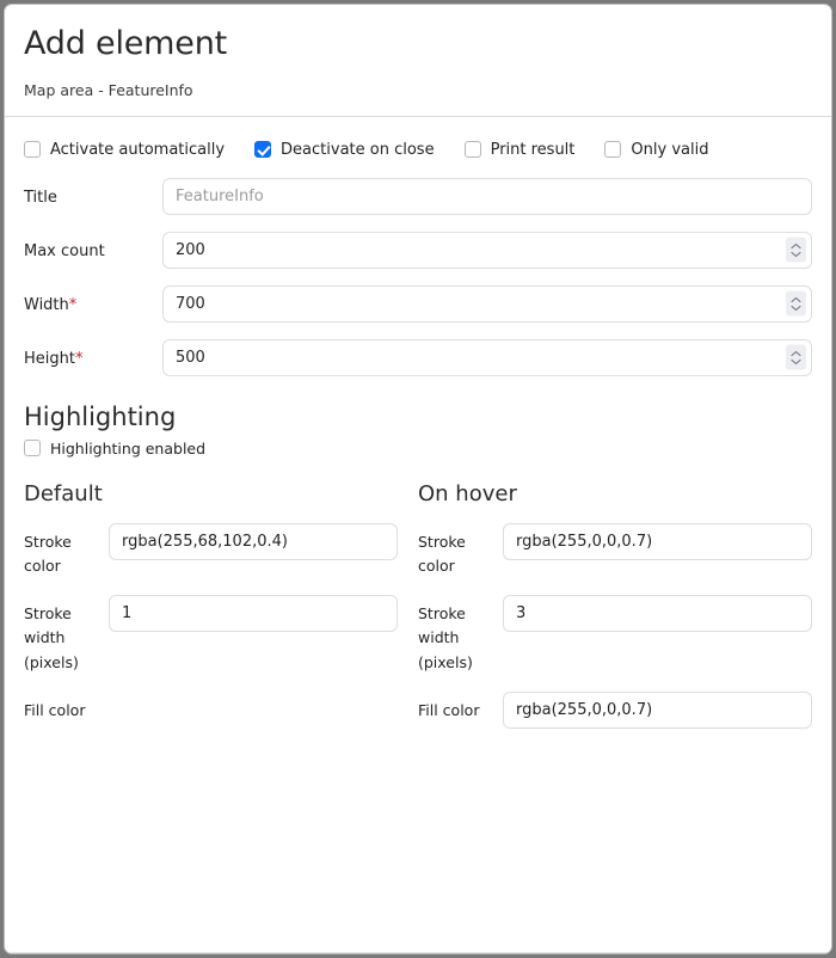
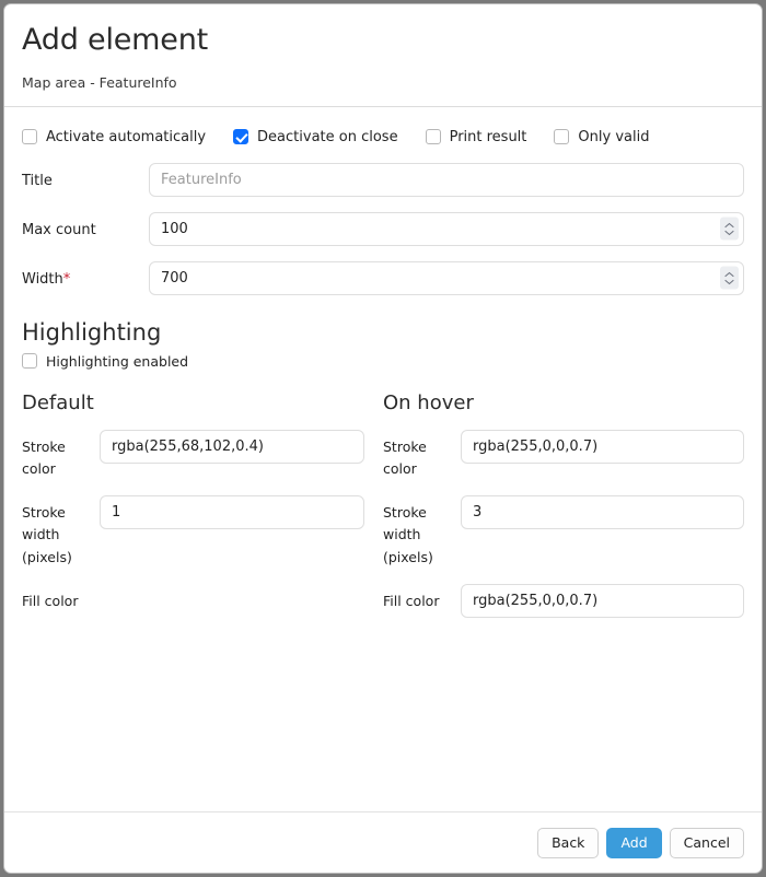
  Add element
  Map area - FeatureInfo
  Activate automatically
  Deactivate on close
  Print result
  Only valid
  Title
  FeatureInfo
  Max count
- 200
+ 100
  Width*
  700
- Height*
- 500
  Highlighting
  Highlighting enabled
  Default
  Stroke color
  rgba(255,68,102,0.4)
  Stroke width (pixels)
  1
  Fill color
  On hover
  Stroke color
  rgba(255,0,0,0.7)
  Stroke width (pixels)
  3
  Fill color
  rgba(255,0,0,0.7)
+ Back
+ Add
+ Cancel
